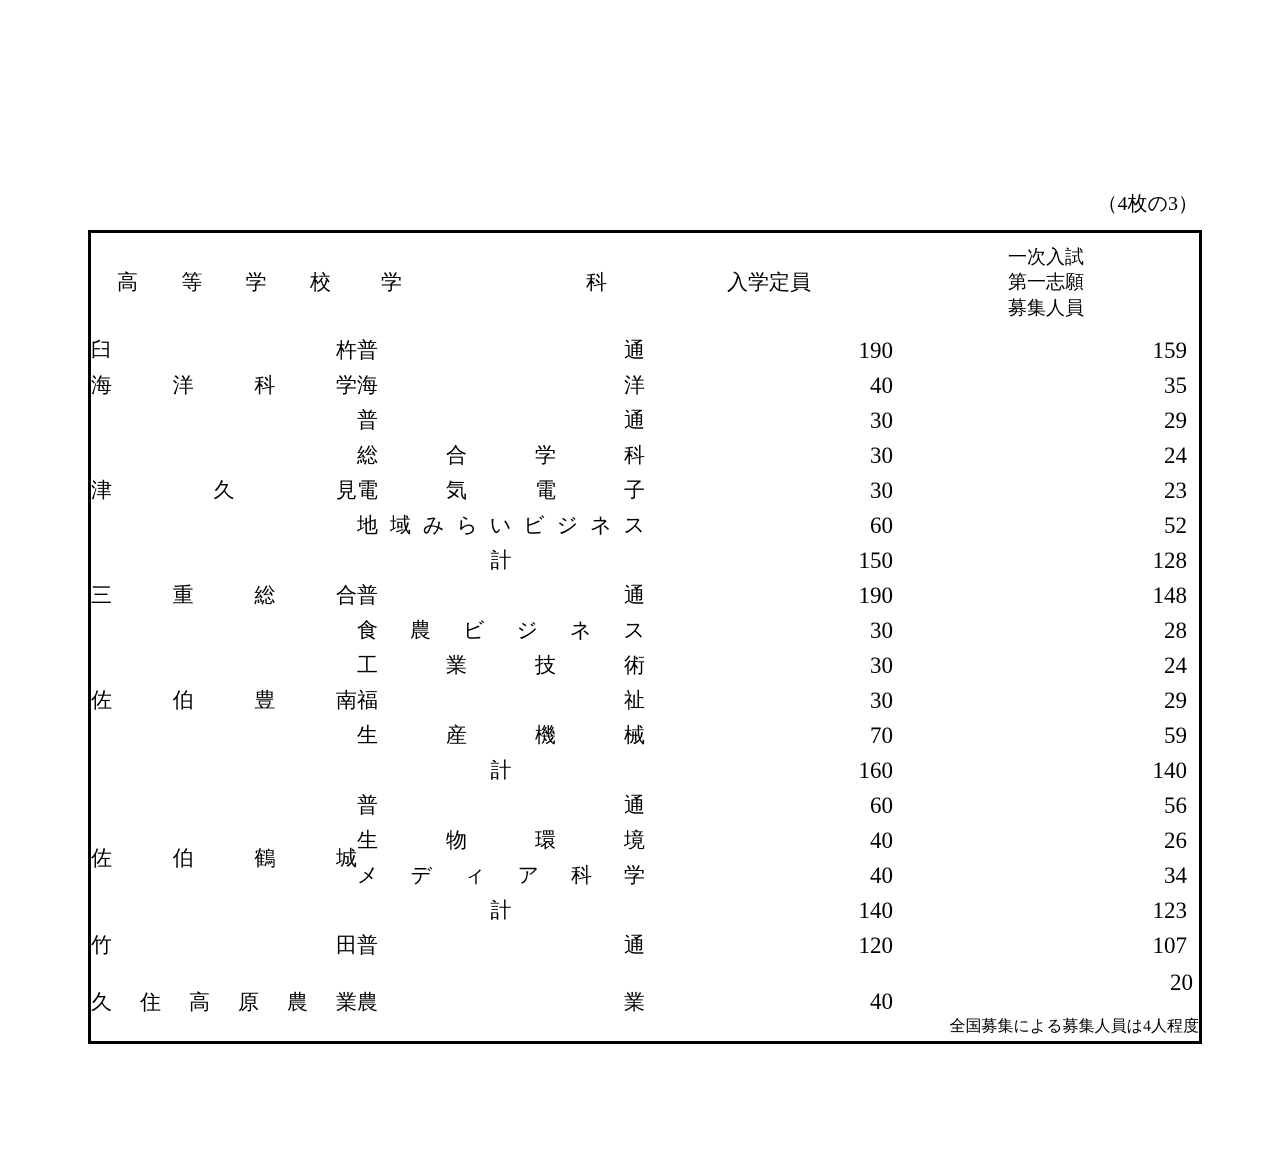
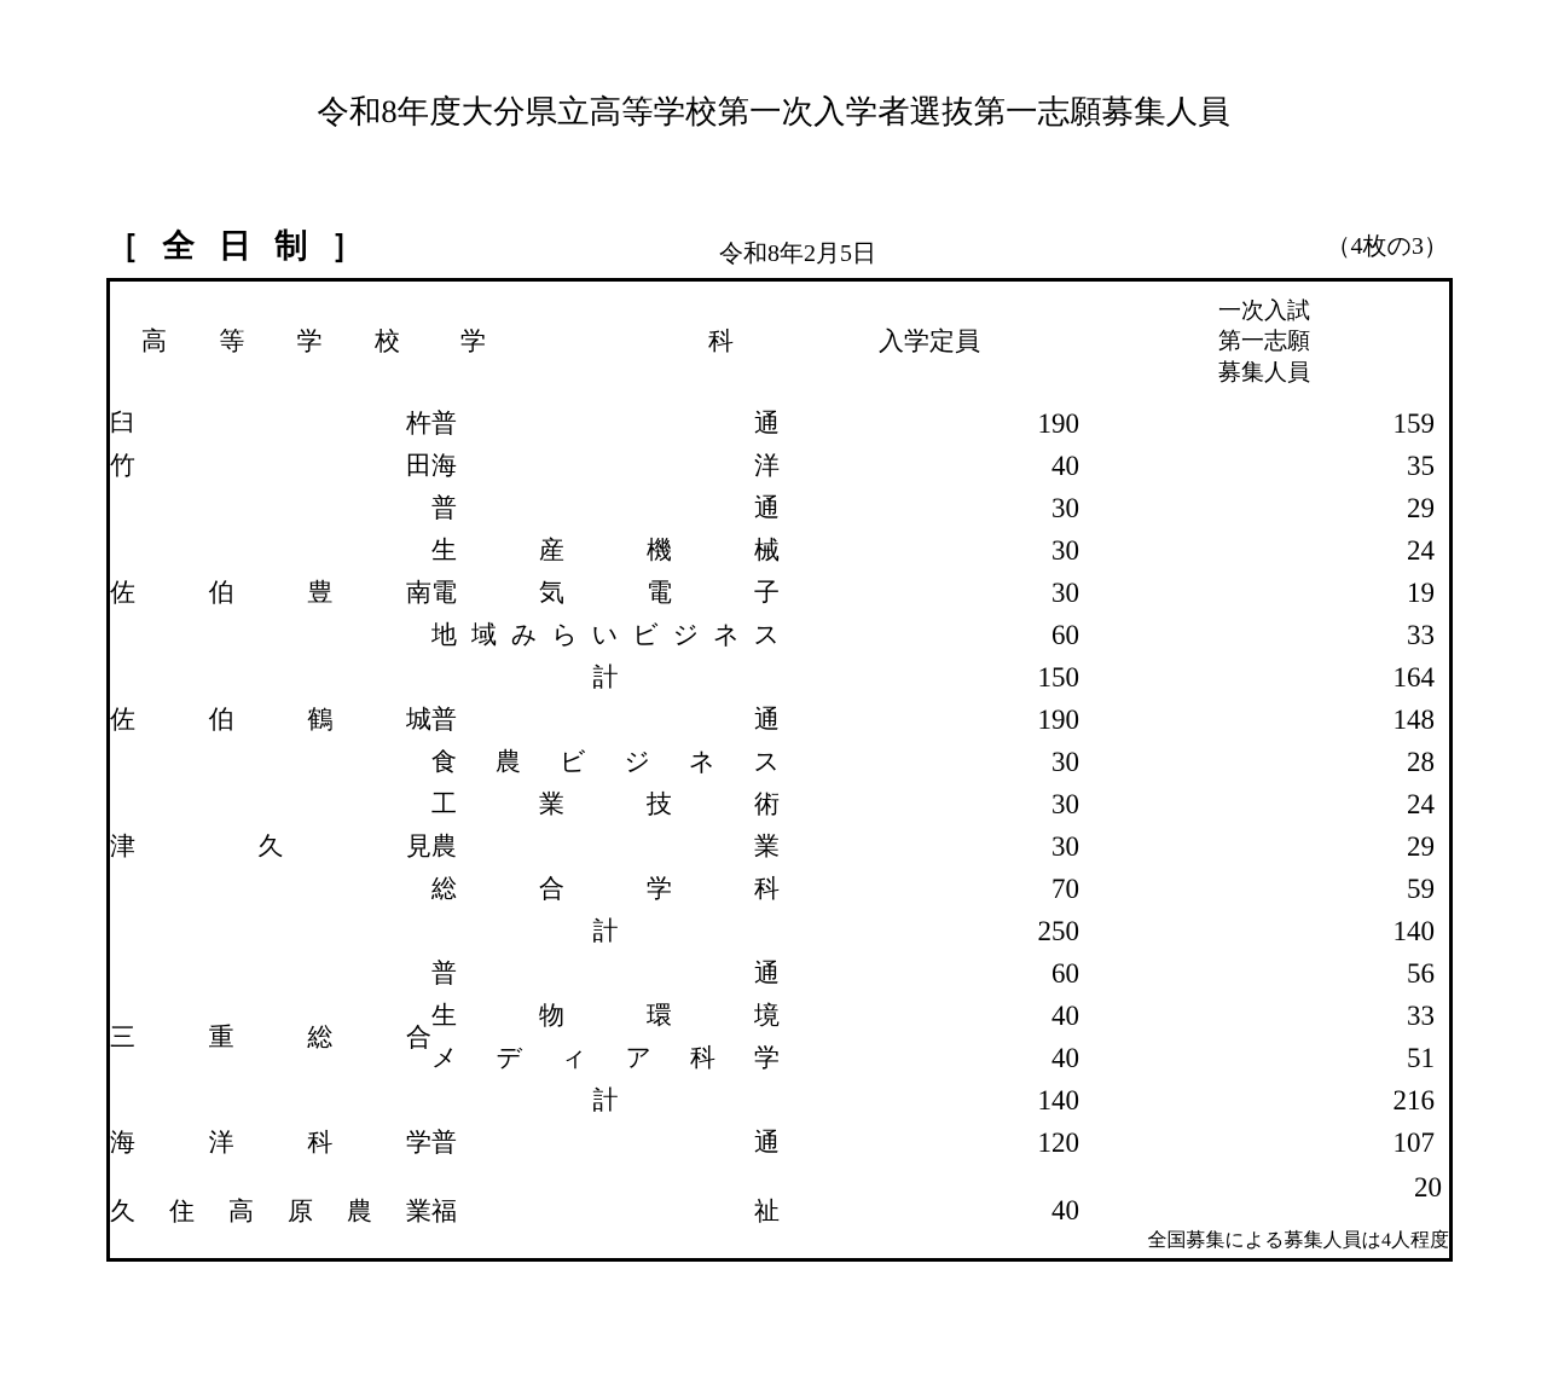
+ 令和8年度大分県立高等学校第一次入学者選抜第一志願募集人員
+ ［ 全 日 制 ］
+ 令和8年2月5日
  （4枚の3）
  高 等 学 校	学 科	入学定員	一次入試 第一志願 募集人員
  臼 杵	普 通	190	159
- 海 洋 科 学	海 洋	40	35
+ 竹 田	海 洋	40	35
- 津 久 見	普 通	30	29
+ 佐 伯 豊 南	普 通	30	29
- 総 合 学 科	30	24
+ 生 産 機 械	30	24
- 電 気 電 子	30	23
+ 電 気 電 子	30	19
- 地域みらいビジネス	60	52
+ 地域みらいビジネス	60	33
- 計	150	128
+ 計	150	164
- 三 重 総 合	普 通	190	148
+ 佐 伯 鶴 城	普 通	190	148
- 佐 伯 豊 南	食 農 ビ ジ ネ ス	30	28
+ 津 久 見	食 農 ビ ジ ネ ス	30	28
  工 業 技 術	30	24
- 福 祉	30	29
+ 農 業	30	29
- 生 産 機 械	70	59
+ 総 合 学 科	70	59
- 計	160	140
+ 計	250	140
- 佐 伯 鶴 城	普 通	60	56
+ 三 重 総 合	普 通	60	56
- 生 物 環 境	40	26
+ 生 物 環 境	40	33
- メ デ ィ ア 科 学	40	34
+ メ デ ィ ア 科 学	40	51
- 計	140	123
+ 計	140	216
- 竹 田	普 通	120	107
+ 海 洋 科 学	普 通	120	107
- 久 住 高 原 農 業	農 業	40	20全国募集による募集人員は4人程度
+ 久 住 高 原 農 業	福 祉	40	20全国募集による募集人員は4人程度
